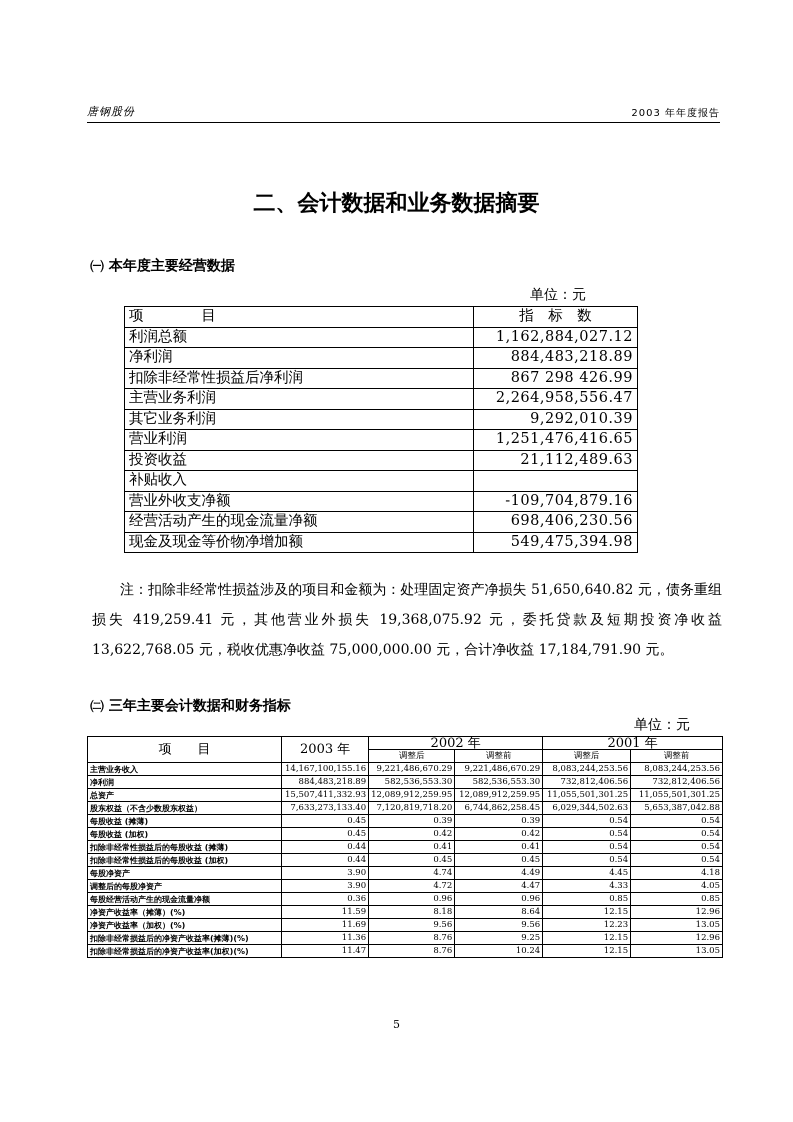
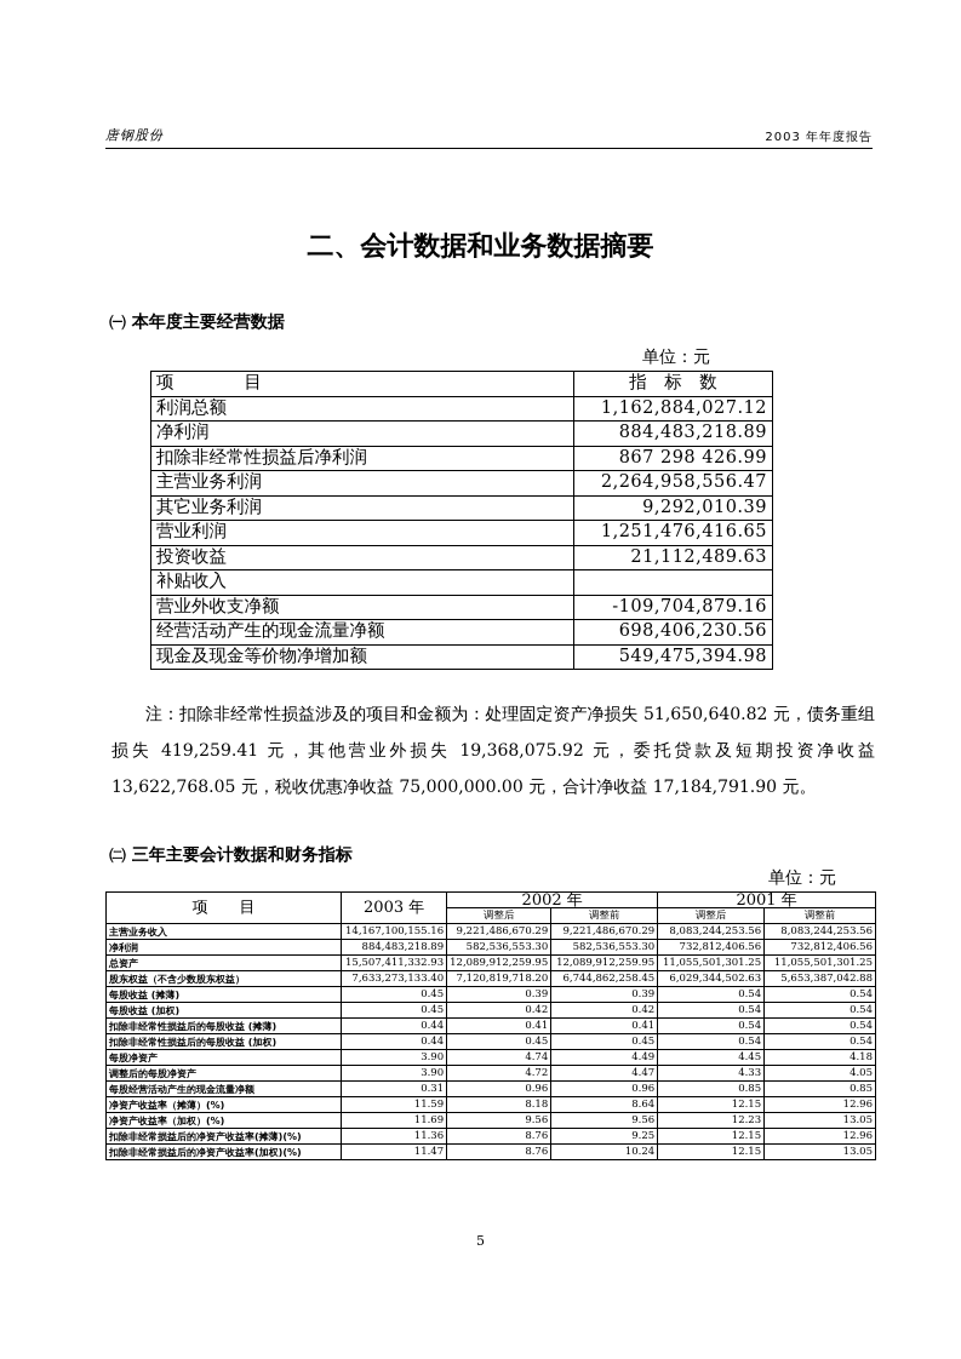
  唐钢股份
  2003 年年度报告
  二、会计数据和业务数据摘要
  ㈠ 本年度主要经营数据
  单位：元
  项 目	指 标 数
  利润总额	1,162,884,027.12
  净利润	884,483,218.89
  扣除非经常性损益后净利润	867 298 426.99
  主营业务利润	2,264,958,556.47
  其它业务利润	9,292,010.39
  营业利润	1,251,476,416.65
  投资收益	21,112,489.63
  补贴收入
  营业外收支净额	-109,704,879.16
  经营活动产生的现金流量净额	698,406,230.56
  现金及现金等价物净增加额	549,475,394.98
  注：扣除非经常性损益涉及的项目和金额为：处理固定资产净损失 51,650,640.82 元，债务重组损失 419,259.41 元，其他营业外损失 19,368,075.92 元，委托贷款及短期投资净收益 13,622,768.05 元，税收优惠净收益 75,000,000.00 元，合计净收益 17,184,791.90 元。
  ㈡ 三年主要会计数据和财务指标
  单位：元
  项 目	2003 年	2002 年	2001 年
  调整后	调整前	调整后	调整前
  主营业务收入	14,167,100,155.16	9,221,486,670.29	9,221,486,670.29	8,083,244,253.56	8,083,244,253.56
  净利润	884,483,218.89	582,536,553.30	582,536,553.30	732,812,406.56	732,812,406.56
  总资产	15,507,411,332.93	12,089,912,259.95	12,089,912,259.95	11,055,501,301.25	11,055,501,301.25
  股东权益（不含少数股东权益）	7,633,273,133.40	7,120,819,718.20	6,744,862,258.45	6,029,344,502.63	5,653,387,042.88
  每股收益 (摊薄)	0.45	0.39	0.39	0.54	0.54
  每股收益 (加权)	0.45	0.42	0.42	0.54	0.54
  扣除非经常性损益后的每股收益 (摊薄)	0.44	0.41	0.41	0.54	0.54
  扣除非经常性损益后的每股收益 (加权)	0.44	0.45	0.45	0.54	0.54
  每股净资产	3.90	4.74	4.49	4.45	4.18
  调整后的每股净资产	3.90	4.72	4.47	4.33	4.05
- 每股经营活动产生的现金流量净额	0.36	0.96	0.96	0.85	0.85
+ 每股经营活动产生的现金流量净额	0.31	0.96	0.96	0.85	0.85
  净资产收益率（摊薄）(%)	11.59	8.18	8.64	12.15	12.96
  净资产收益率（加权）(%)	11.69	9.56	9.56	12.23	13.05
  扣除非经常损益后的净资产收益率(摊薄)(%)	11.36	8.76	9.25	12.15	12.96
  扣除非经常损益后的净资产收益率(加权)(%)	11.47	8.76	10.24	12.15	13.05
  5
